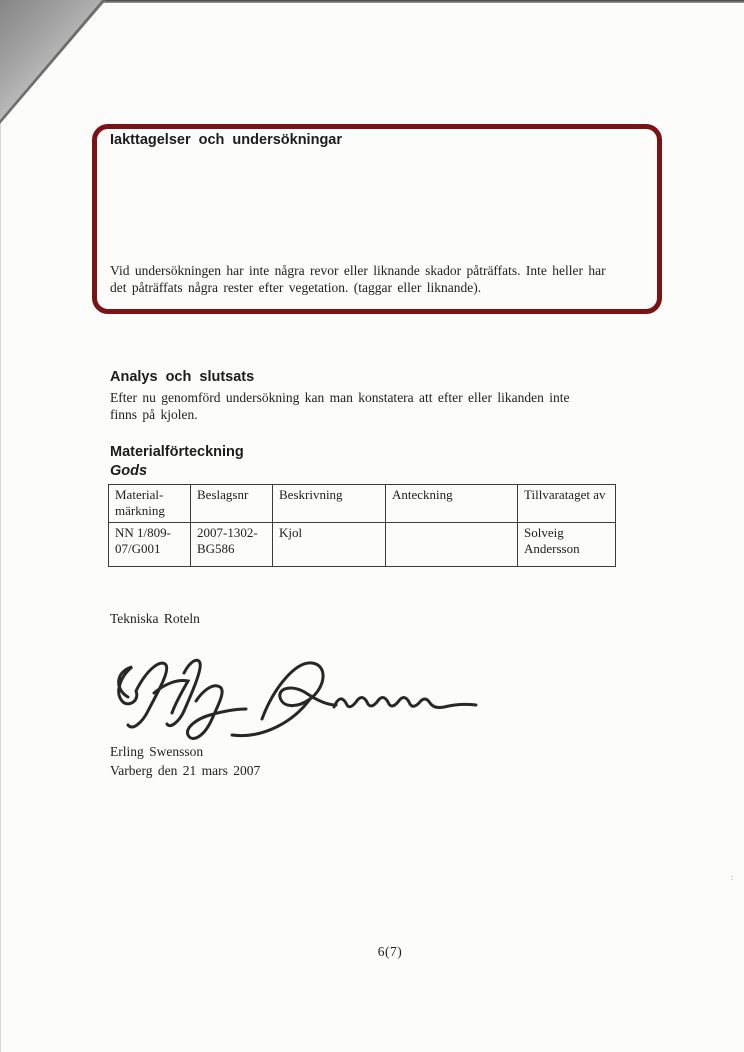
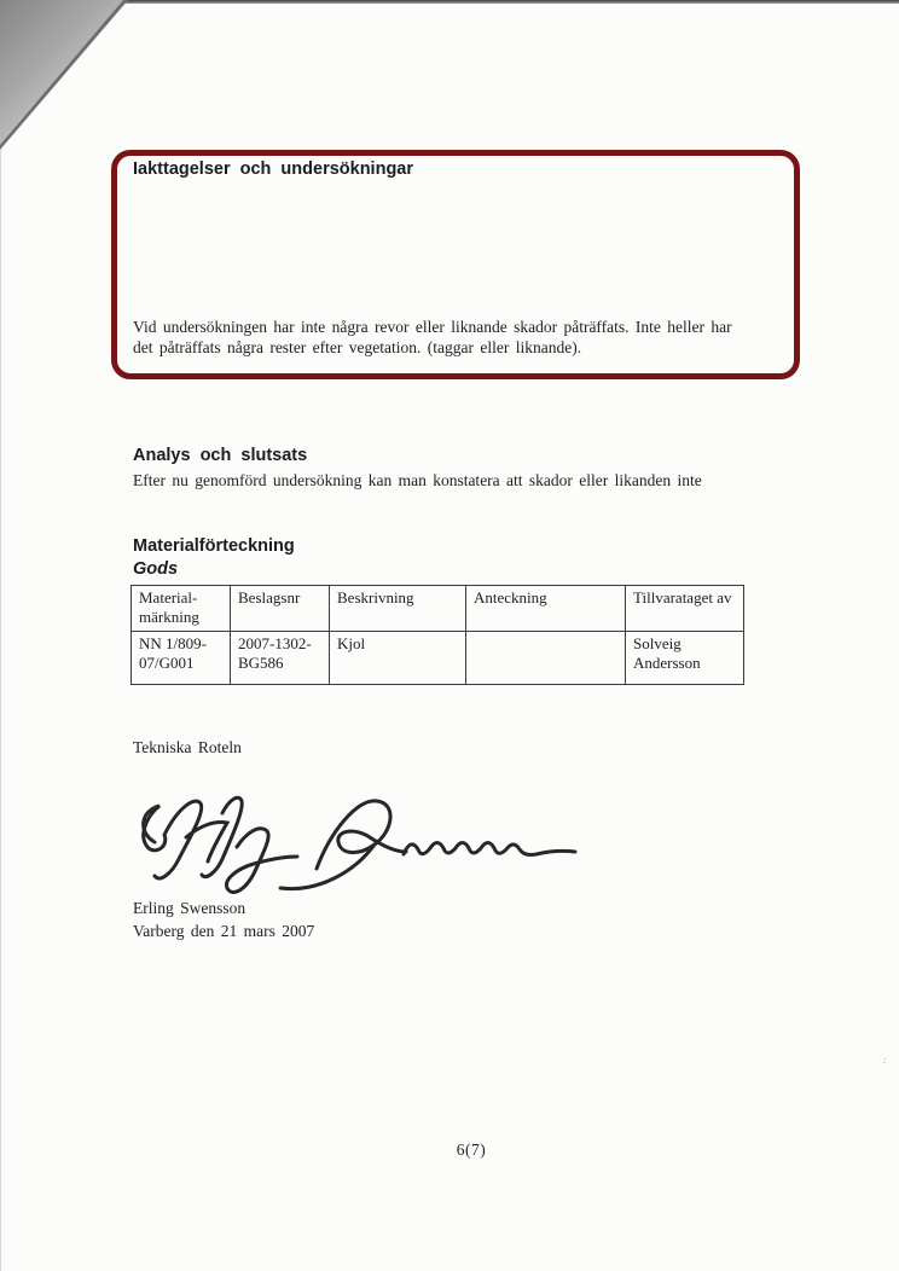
  Iakttagelser och undersökningar
  Vid undersökningen har inte några revor eller liknande skador påträffats. Inte heller har
  det påträffats några rester efter vegetation. (taggar eller liknande).
  Analys och slutsats
- Efter nu genomförd undersökning kan man konstatera att efter eller likanden inte
+ Efter nu genomförd undersökning kan man konstatera att skador eller likanden inte
- finns på kjolen.
  Materialförteckning
  Gods
  Material- märkning	Beslagsnr	Beskrivning	Anteckning	Tillvarataget av
  NN 1/809- 07/G001	2007-1302- BG586	Kjol		Solveig Andersson
  Tekniska Roteln
  Erling Swensson
  Varberg den 21 mars 2007
  6(7)
